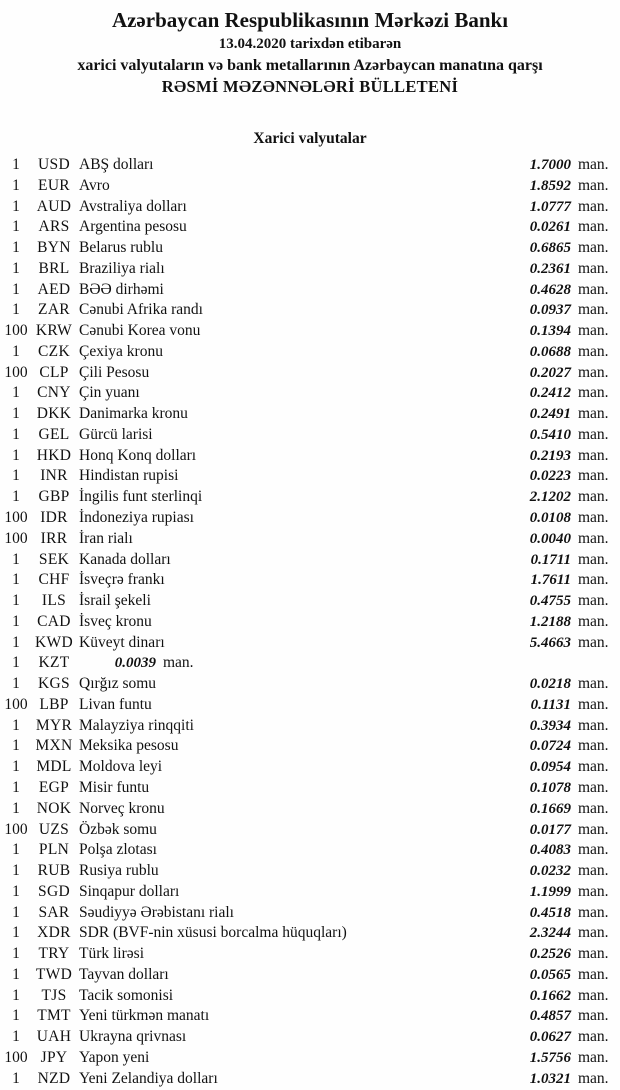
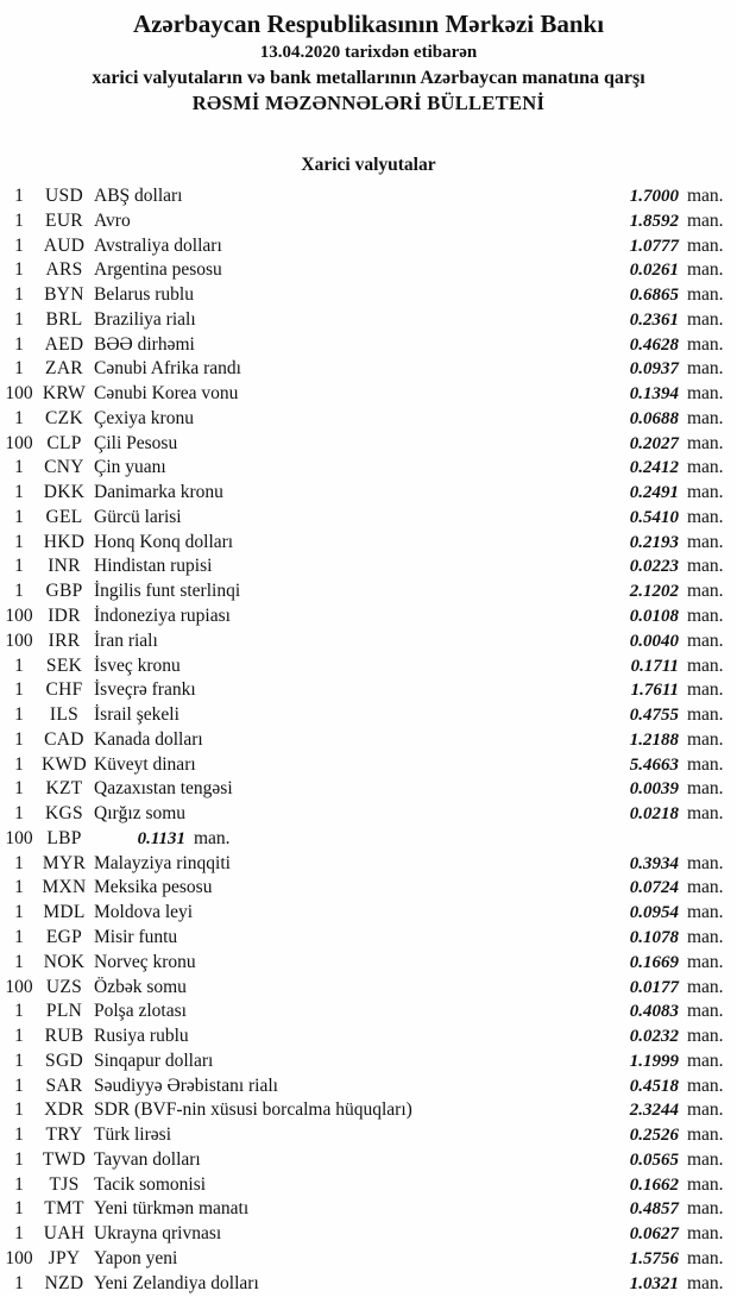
  Azərbaycan Respublikasının Mərkəzi Bankı
  13.04.2020 tarixdən etibarən
  xarici valyutaların və bank metallarının Azərbaycan manatına qarşı
  RƏSMİ MƏZƏNNƏLƏRİ BÜLLETENİ
  Xarici valyutalar
  1
  USD
  ABŞ dolları
  1.7000
  man.
  1
  EUR
  Avro
  1.8592
  man.
  1
  AUD
  Avstraliya dolları
  1.0777
  man.
  1
  ARS
  Argentina pesosu
  0.0261
  man.
  1
  BYN
  Belarus rublu
  0.6865
  man.
  1
  BRL
  Braziliya rialı
  0.2361
  man.
  1
  AED
  BƏƏ dirhəmi
  0.4628
  man.
  1
  ZAR
  Cənubi Afrika randı
  0.0937
  man.
  100
  KRW
  Cənubi Korea vonu
  0.1394
  man.
  1
  CZK
  Çexiya kronu
  0.0688
  man.
  100
  CLP
  Çili Pesosu
  0.2027
  man.
  1
  CNY
  Çin yuanı
  0.2412
  man.
  1
  DKK
  Danimarka kronu
  0.2491
  man.
  1
  GEL
  Gürcü larisi
  0.5410
  man.
  1
  HKD
  Honq Konq dolları
  0.2193
  man.
  1
  INR
  Hindistan rupisi
  0.0223
  man.
  1
  GBP
  İngilis funt sterlinqi
  2.1202
  man.
  100
  IDR
  İndoneziya rupiası
  0.0108
  man.
  100
  IRR
  İran rialı
  0.0040
  man.
  1
  SEK
- Kanada dolları
+ İsveç kronu
  0.1711
  man.
  1
  CHF
  İsveçrə frankı
  1.7611
  man.
  1
  ILS
  İsrail şekeli
  0.4755
  man.
  1
  CAD
- İsveç kronu
+ Kanada dolları
  1.2188
  man.
  1
  KWD
  Küveyt dinarı
  5.4663
  man.
  1
  KZT
+ Qazaxıstan tengəsi
  0.0039
  man.
  1
  KGS
  Qırğız somu
  0.0218
  man.
  100
  LBP
- Livan funtu
  0.1131
  man.
  1
  MYR
  Malayziya rinqqiti
  0.3934
  man.
  1
  MXN
  Meksika pesosu
  0.0724
  man.
  1
  MDL
  Moldova leyi
  0.0954
  man.
  1
  EGP
  Misir funtu
  0.1078
  man.
  1
  NOK
  Norveç kronu
  0.1669
  man.
  100
  UZS
  Özbək somu
  0.0177
  man.
  1
  PLN
  Polşa zlotası
  0.4083
  man.
  1
  RUB
  Rusiya rublu
  0.0232
  man.
  1
  SGD
  Sinqapur dolları
  1.1999
  man.
  1
  SAR
  Səudiyyə Ərəbistanı rialı
  0.4518
  man.
  1
  XDR
  SDR (BVF-nin xüsusi borcalma hüquqları)
  2.3244
  man.
  1
  TRY
  Türk lirəsi
  0.2526
  man.
  1
  TWD
  Tayvan dolları
  0.0565
  man.
  1
  TJS
  Tacik somonisi
  0.1662
  man.
  1
  TMT
  Yeni türkmən manatı
  0.4857
  man.
  1
  UAH
  Ukrayna qrivnası
  0.0627
  man.
  100
  JPY
  Yapon yeni
  1.5756
  man.
  1
  NZD
  Yeni Zelandiya dolları
  1.0321
  man.
